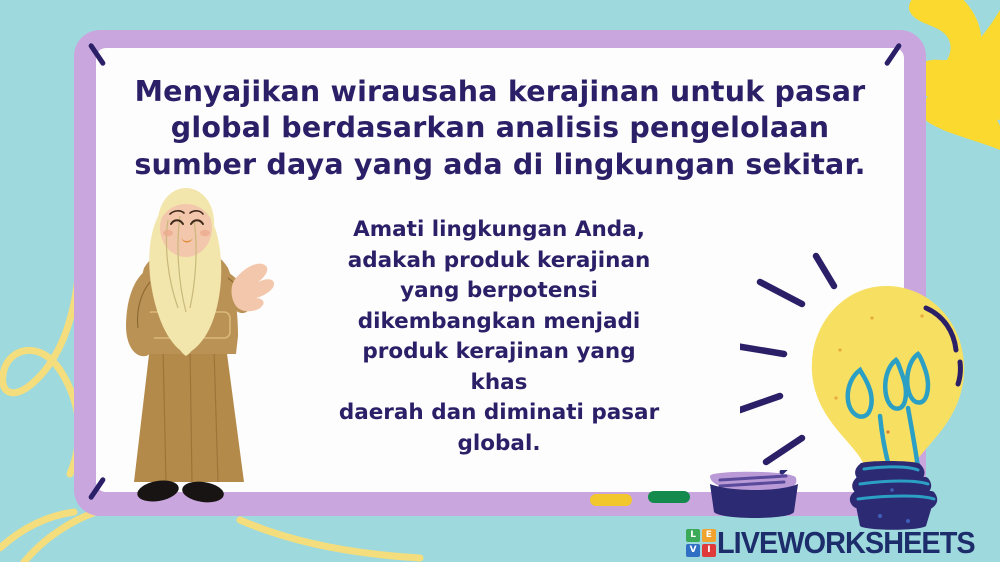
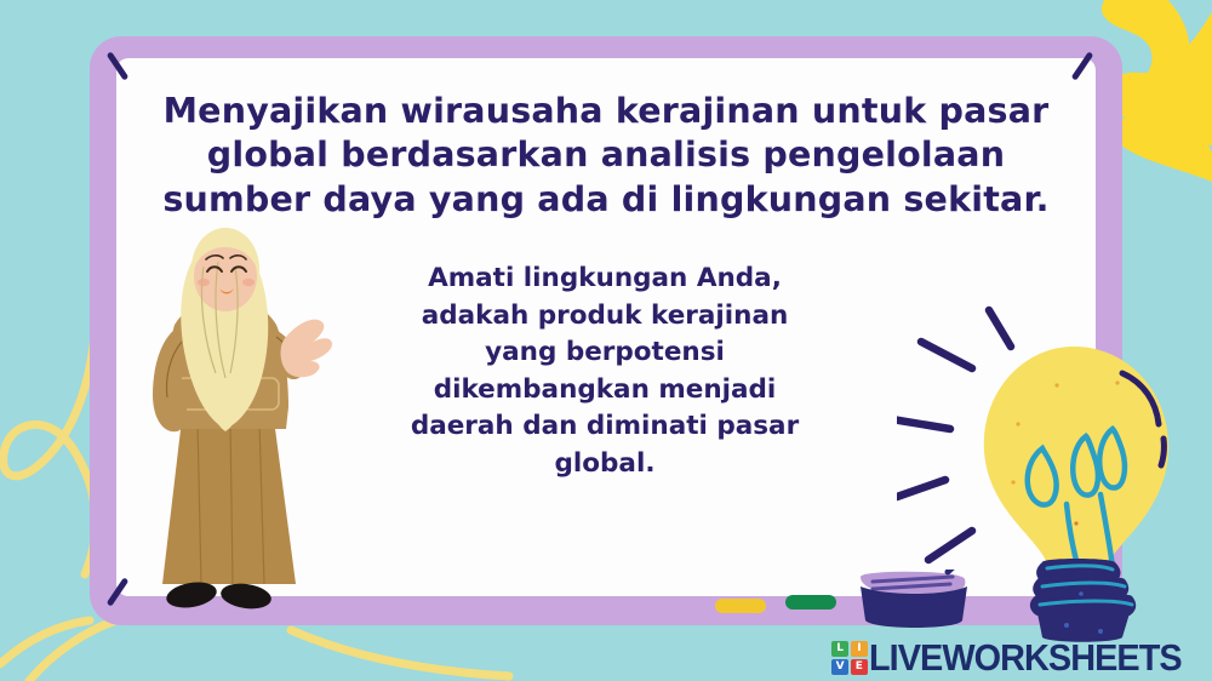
  Menyajikan wirausaha kerajinan untuk pasar global berdasarkan analisis pengelolaan sumber daya yang ada di lingkungan sekitar.
  Amati lingkungan Anda,
  adakah produk kerajinan
  yang berpotensi
  dikembangkan menjadi
- produk kerajinan yang khas
  daerah dan diminati pasar
  global.
  L
- E
+ I
  V
- I
+ E
  LIVEWORKSHEETS
